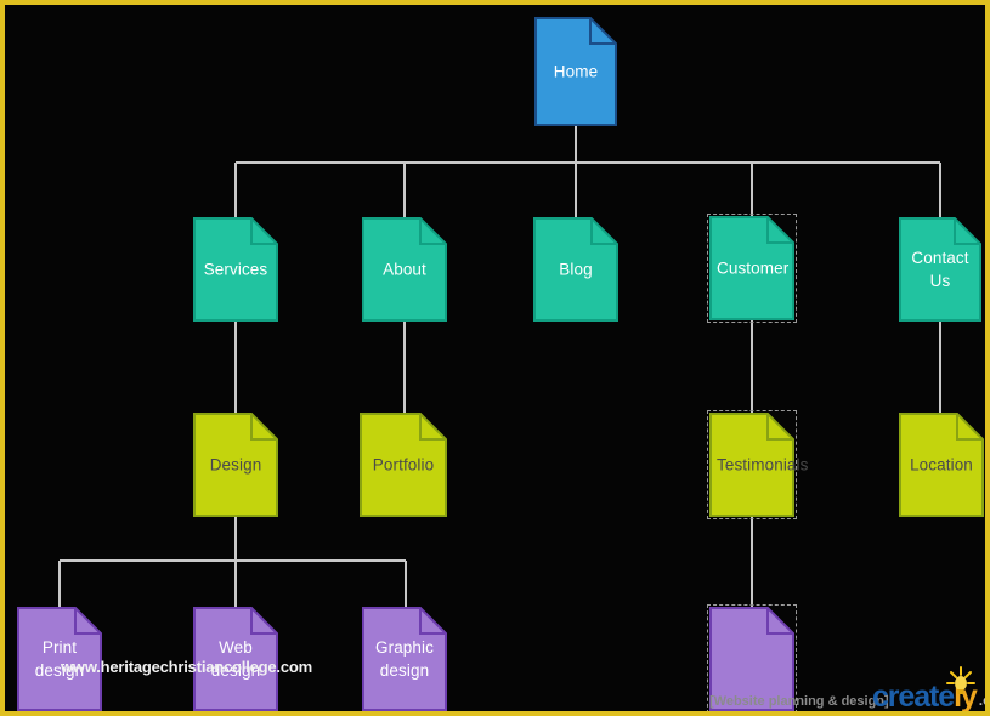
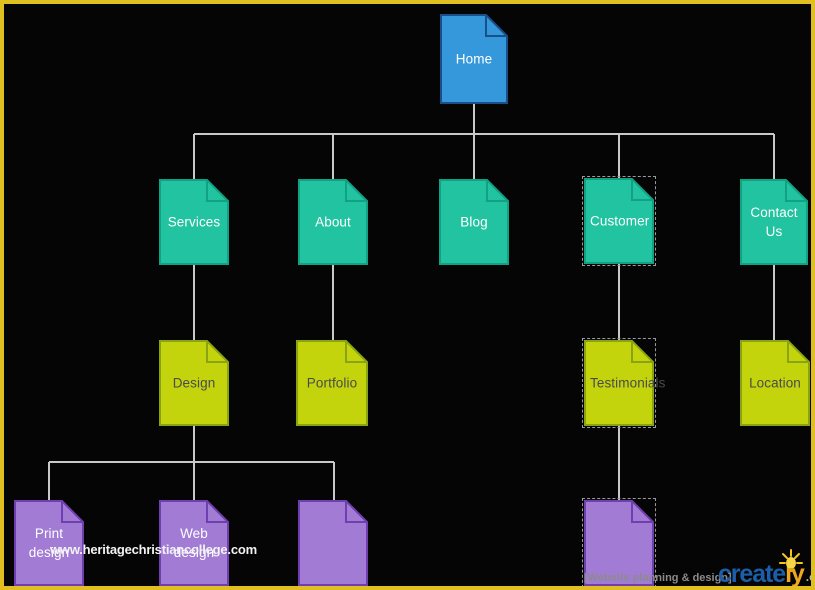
  Home
  Services
  About
  Blog
  Customer
  Contact Us
  Design
  Portfolio
  Testimonials
  Location
  Print design
  Web design
- Graphic design
  www.heritagechristiancollege.com
  [Website planning & design]
  create
  ly
